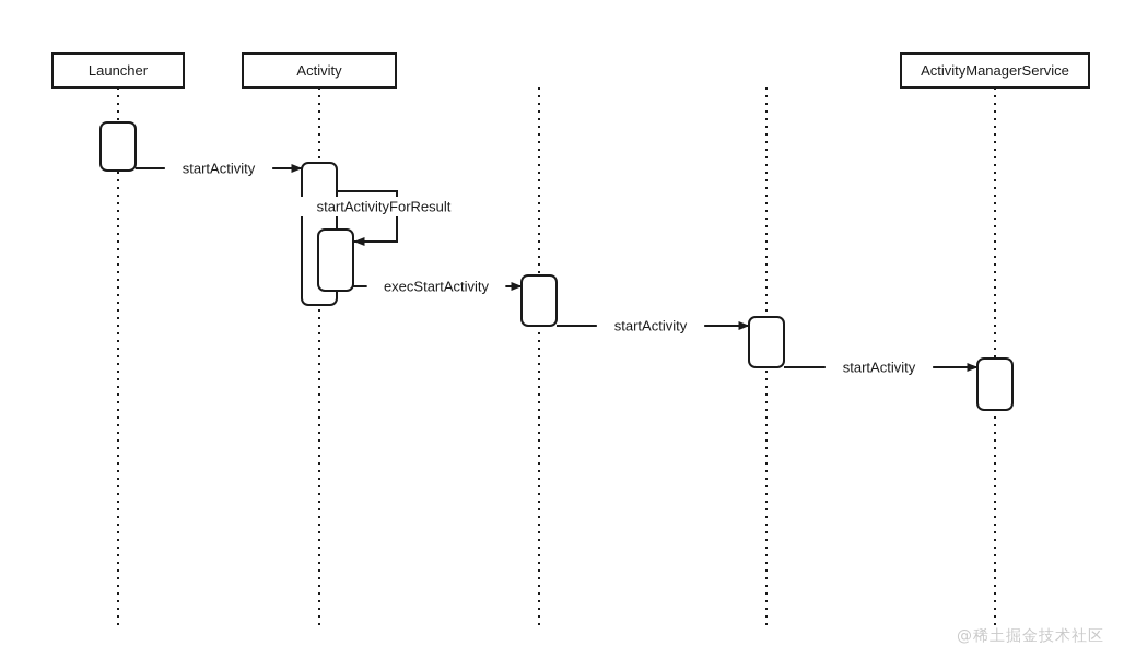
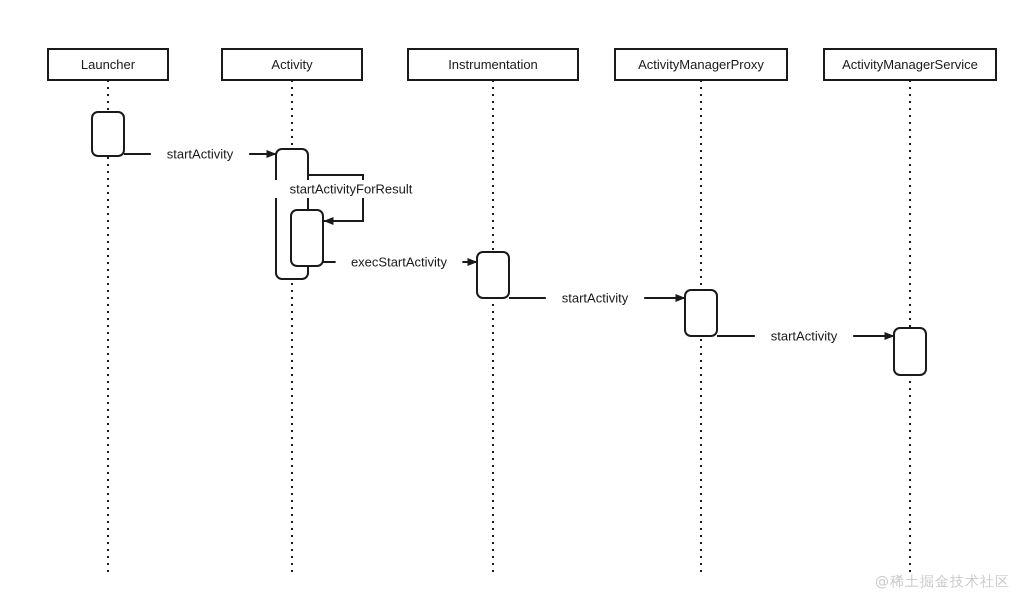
  startActivity
  startActivityForResult
  execStartActivity
  startActivity
  startActivity
  Launcher
  Activity
+ Instrumentation
+ ActivityManagerProxy
  ActivityManagerService
  @稀土掘金技术社区
